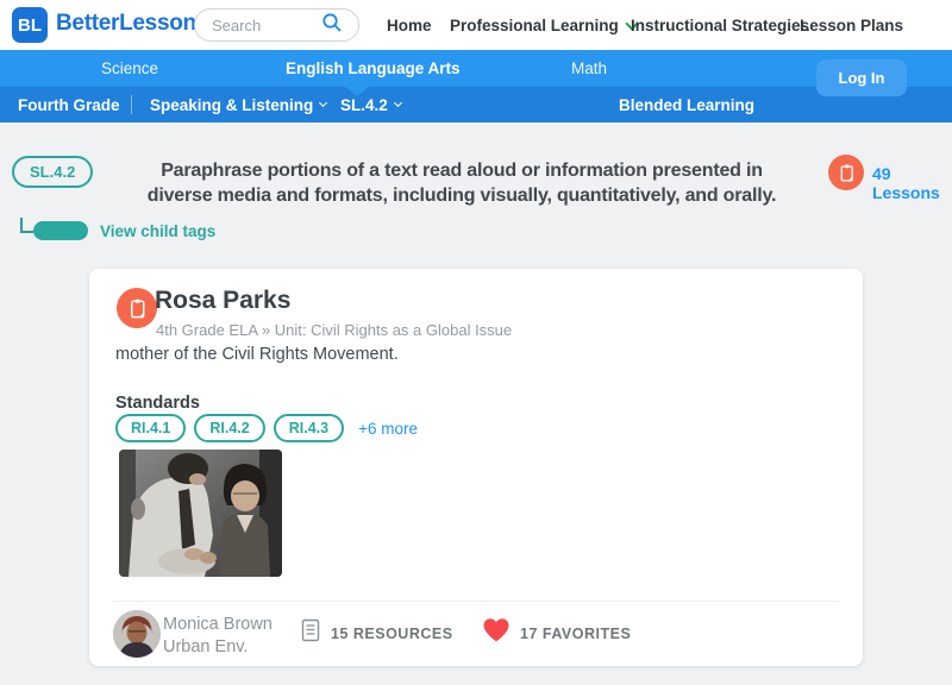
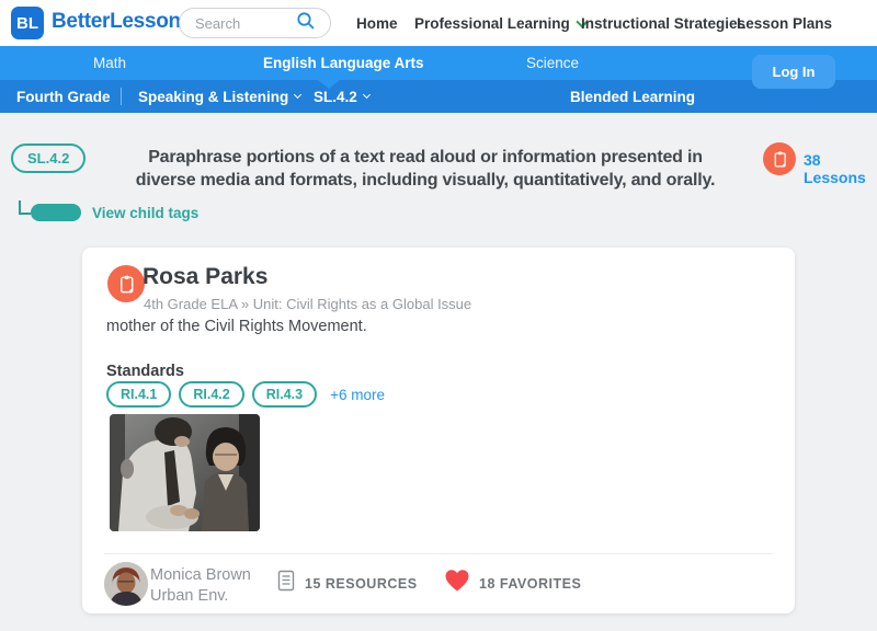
  BL
  BetterLesson
  Search
  Home
  Professional Learning
  Instructional Strategies
  Lesson Plans
- Science
+ Math
  English Language Arts
- Math
+ Science
  Log In
  Fourth Grade
  Speaking & Listening
  SL.4.2
  Blended Learning
  SL.4.2
  Paraphrase portions of a text read aloud or information presented in
  diverse media and formats, including visually, quantitatively, and orally.
- 49 Lessons
+ 38 Lessons
  View child tags
  Rosa Parks
  4th Grade ELA » Unit: Civil Rights as a Global Issue
  mother of the Civil Rights Movement.
  Standards
  RI.4.1
  RI.4.2
  RI.4.3
  +6 more
  Monica Brown
  Urban Env.
  15 RESOURCES
- 17 FAVORITES
+ 18 FAVORITES
